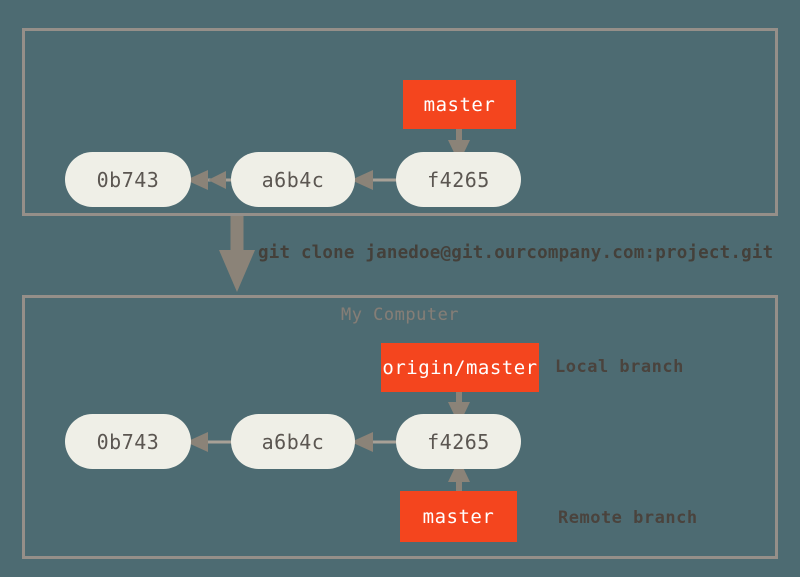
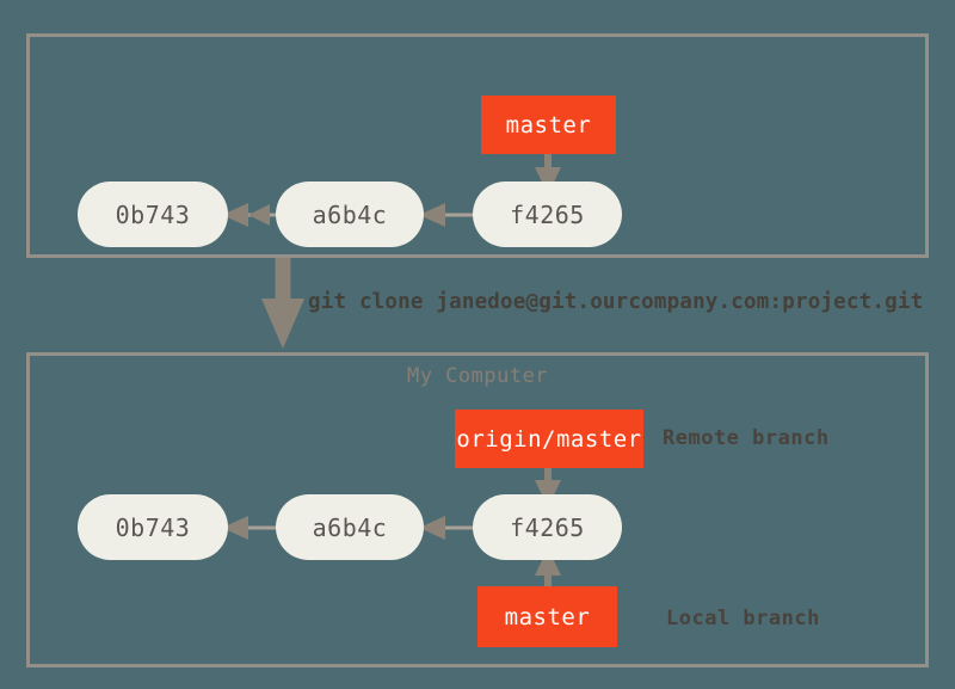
  master
  0b743
  a6b4c
  f4265
  git clone janedoe@git.ourcompany.com:project.git
  My Computer
  origin/master
- Local branch
+ Remote branch
  0b743
  a6b4c
  f4265
  master
- Remote branch
+ Local branch
